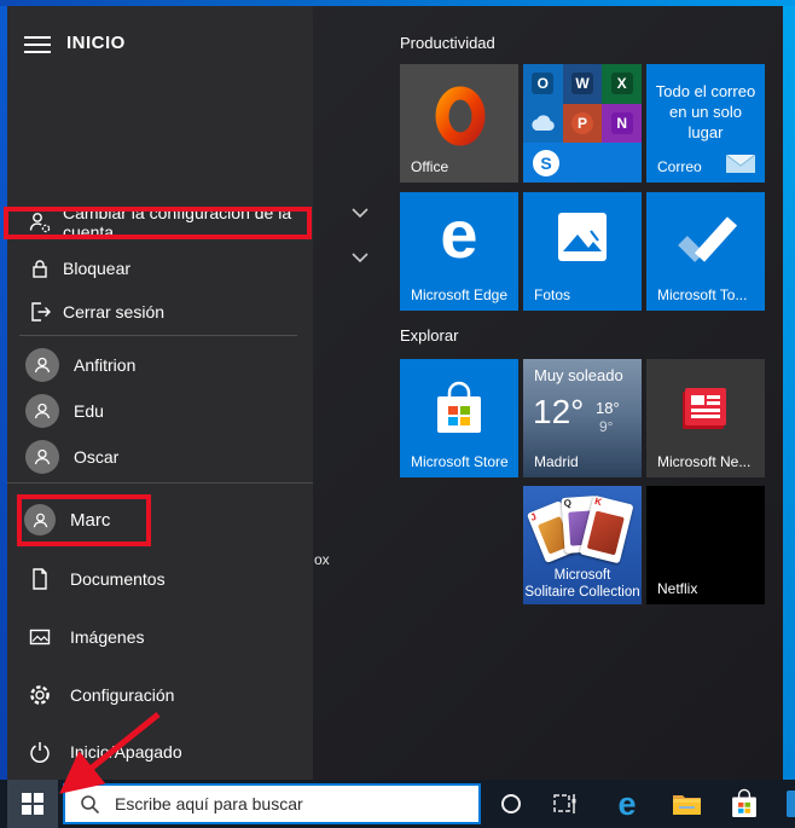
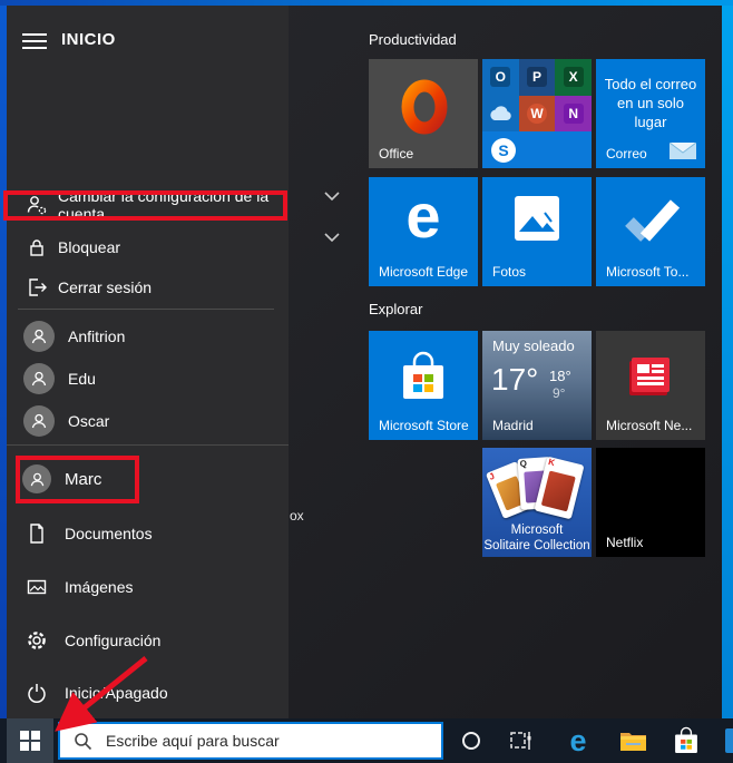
  ox
  INICIO
  Cambiar la configuración de la cuenta
  Bloquear
  Cerrar sesión
  Anfitrion
  Edu
  Oscar
  Marc
  Documentos
  Imágenes
  Configuración
  InicioApagado
  Productividad
  Office
  O
- W
+ P
  X
- P
+ W
  N
  S
  Todo el correo en un solo lugar
  Correo
  e
  Microsoft Edge
  Fotos
  Microsoft To...
  Explorar
  Microsoft Store
  Muy soleado
- 12°
+ 17°
  18°
  9°
  Madrid
  Microsoft Ne...
  Microsoft
  Solitaire Collection
  Netflix
  Escribe aquí para buscar
  e
